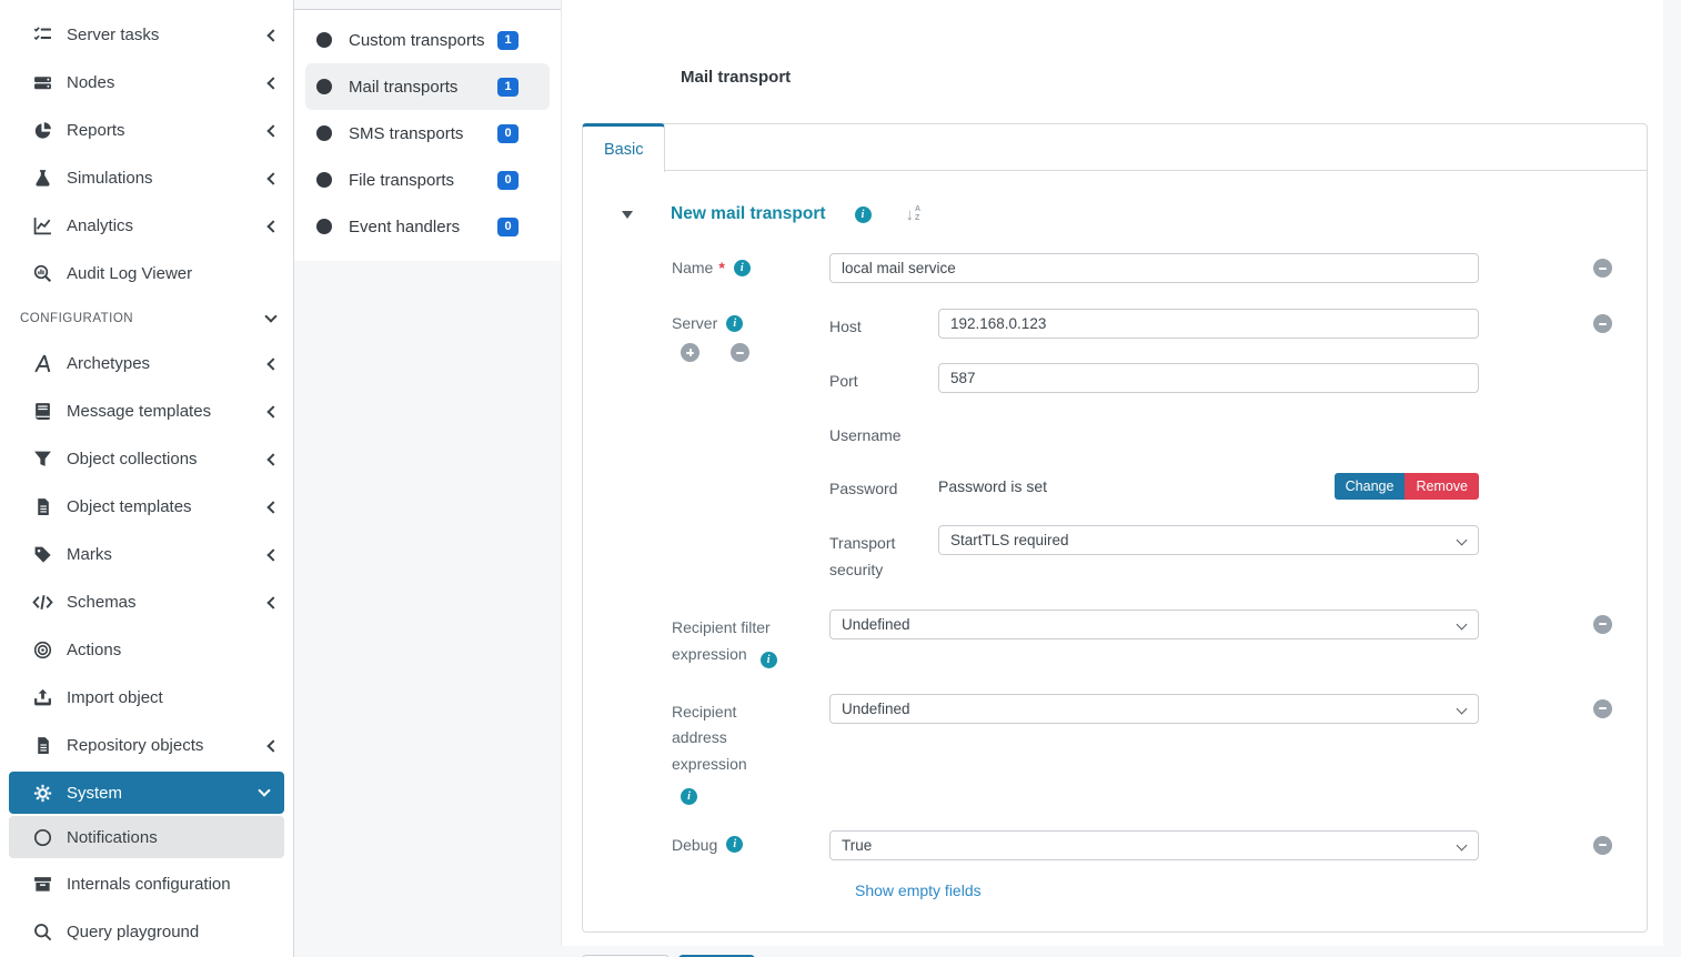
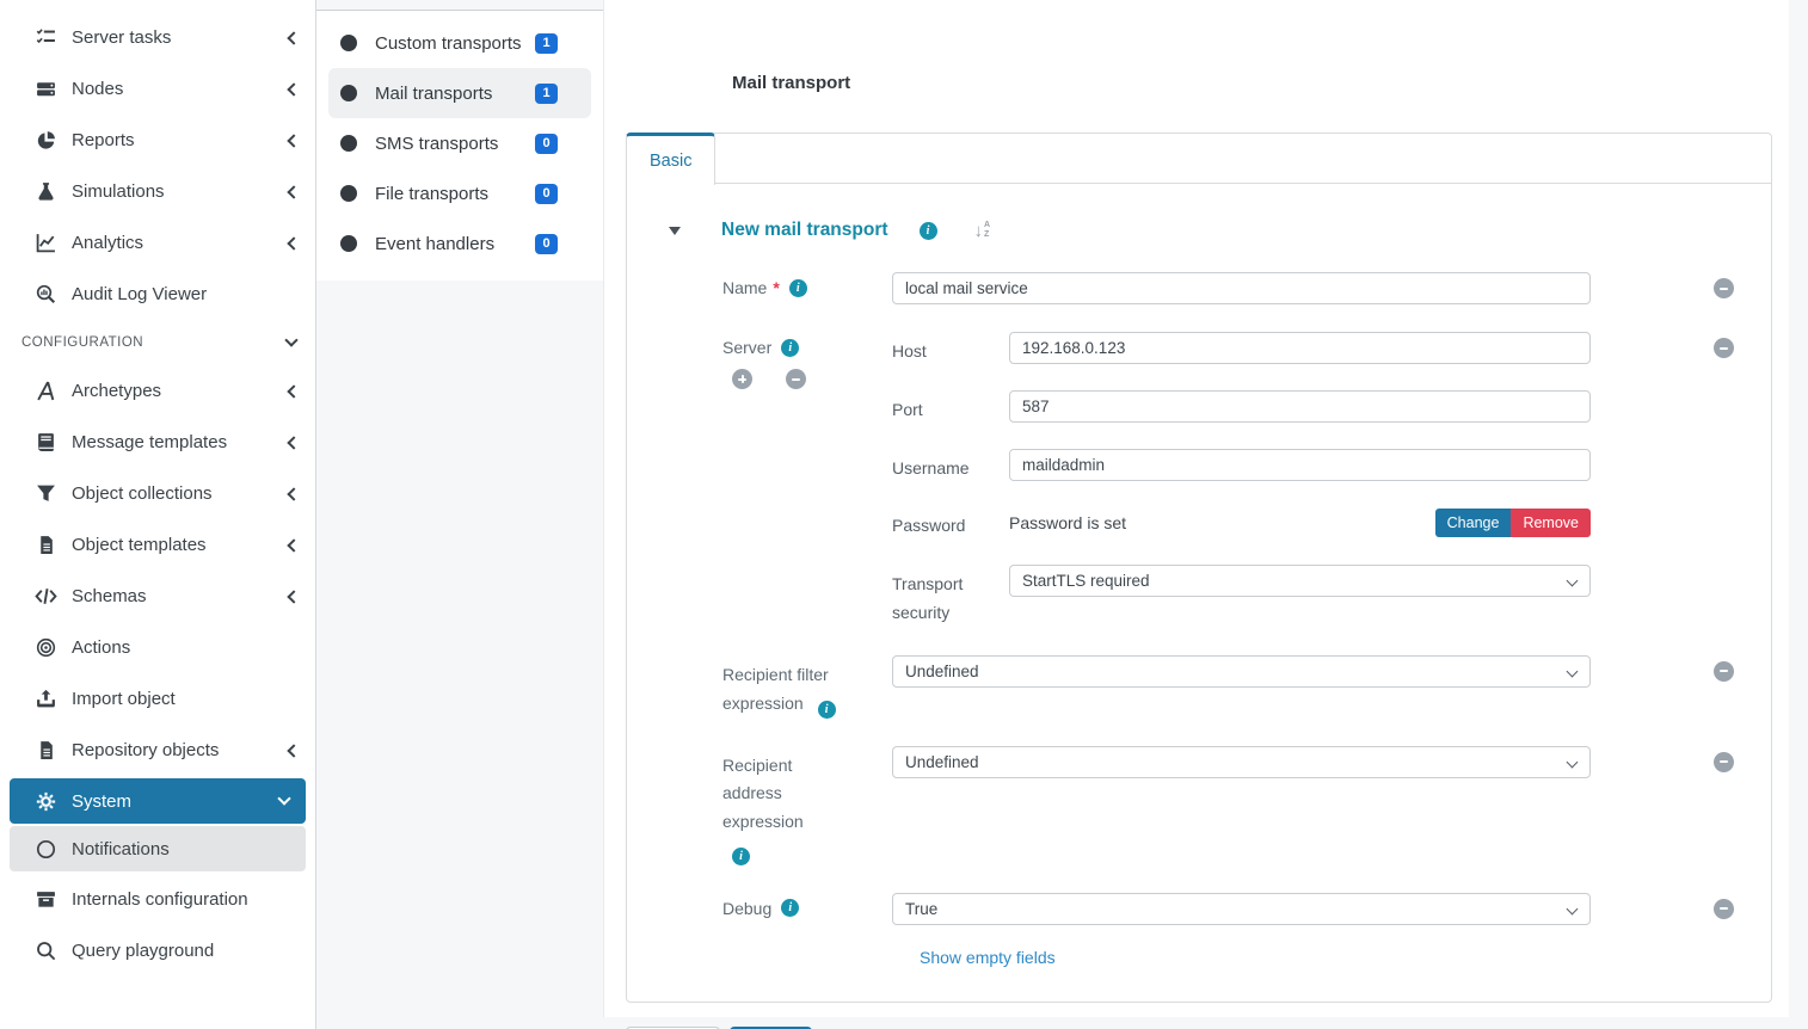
  Server tasks
  Nodes
  Reports
  Simulations
  Analytics
  Audit Log Viewer
  CONFIGURATION
  Archetypes
  Message templates
  Object collections
  Object templates
- Marks
  Schemas
  Actions
  Import object
  Repository objects
  System
  Notifications
  Internals configuration
  Query playground
  Custom transports
  1
  Mail transports
  1
  SMS transports
  0
  File transports
  0
  Event handlers
  0
  Mail transport
  Basic
  New mail transport
  i
  ↓
  Name
  *
  i
  local mail service
  Server
  i
  Host
  192.168.0.123
  Port
  587
  Username
+ maildadmin
  Password
  Password is set
  Change
  Remove
  Transport security
  StartTLS required
  Recipient filter expression i
  Undefined
  Recipient address expression i
  Undefined
  Debug
  i
  True
  Show empty fields
